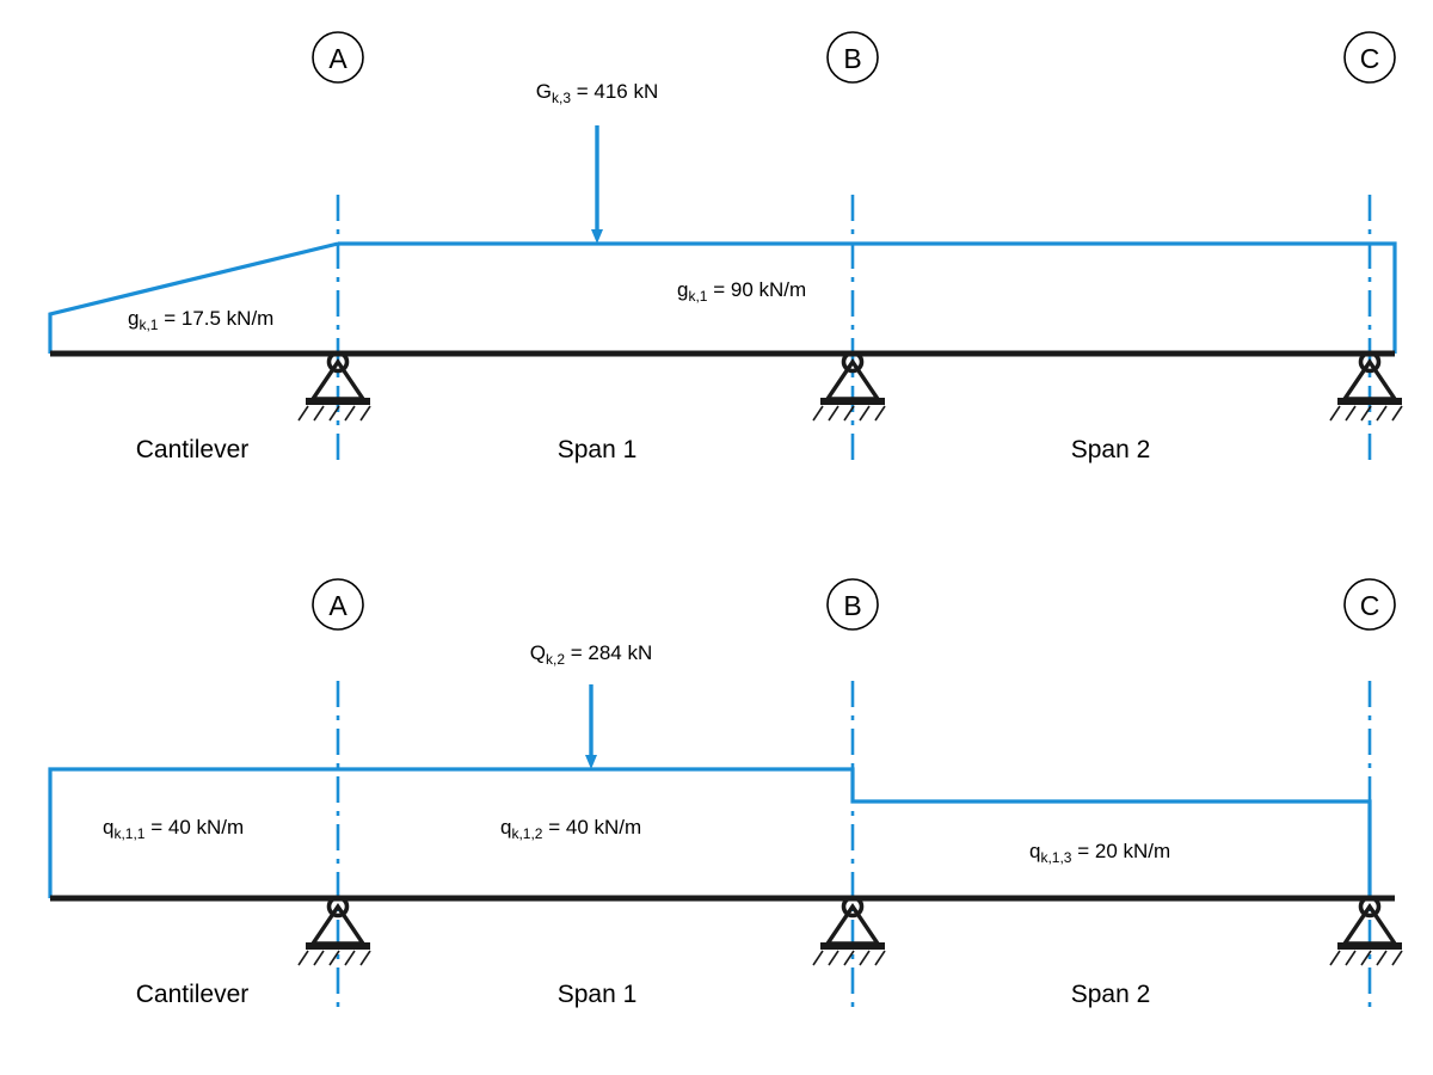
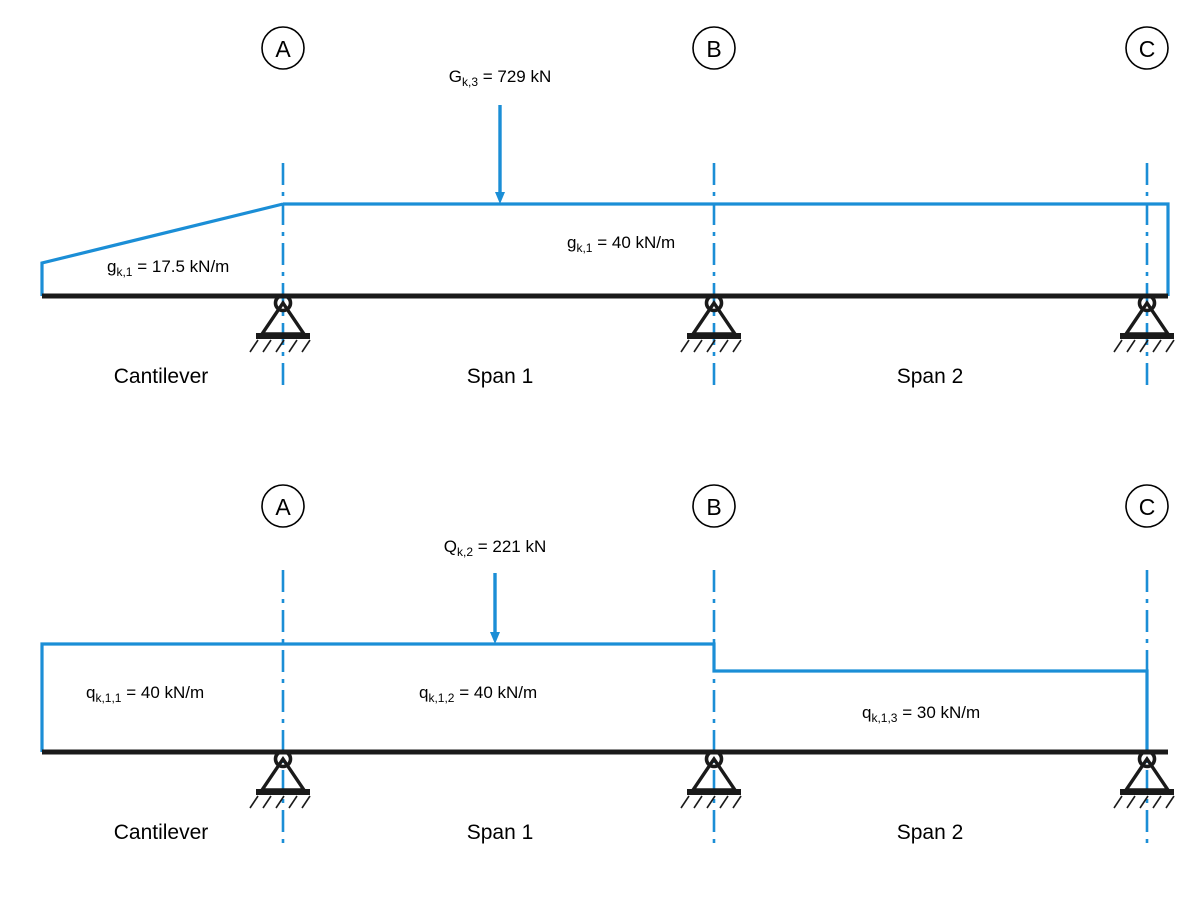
  A
  B
  C
- Gk,3 = 416 kN
+ Gk,3 = 729 kN
  gk,1 = 17.5 kN/m
- gk,1 = 90 kN/m
+ gk,1 = 40 kN/m
  Cantilever
  Span 1
  Span 2
  A
  B
  C
- Qk,2 = 284 kN
+ Qk,2 = 221 kN
  qk,1,1 = 40 kN/m
  qk,1,2 = 40 kN/m
- qk,1,3 = 20 kN/m
+ qk,1,3 = 30 kN/m
  Cantilever
  Span 1
  Span 2
